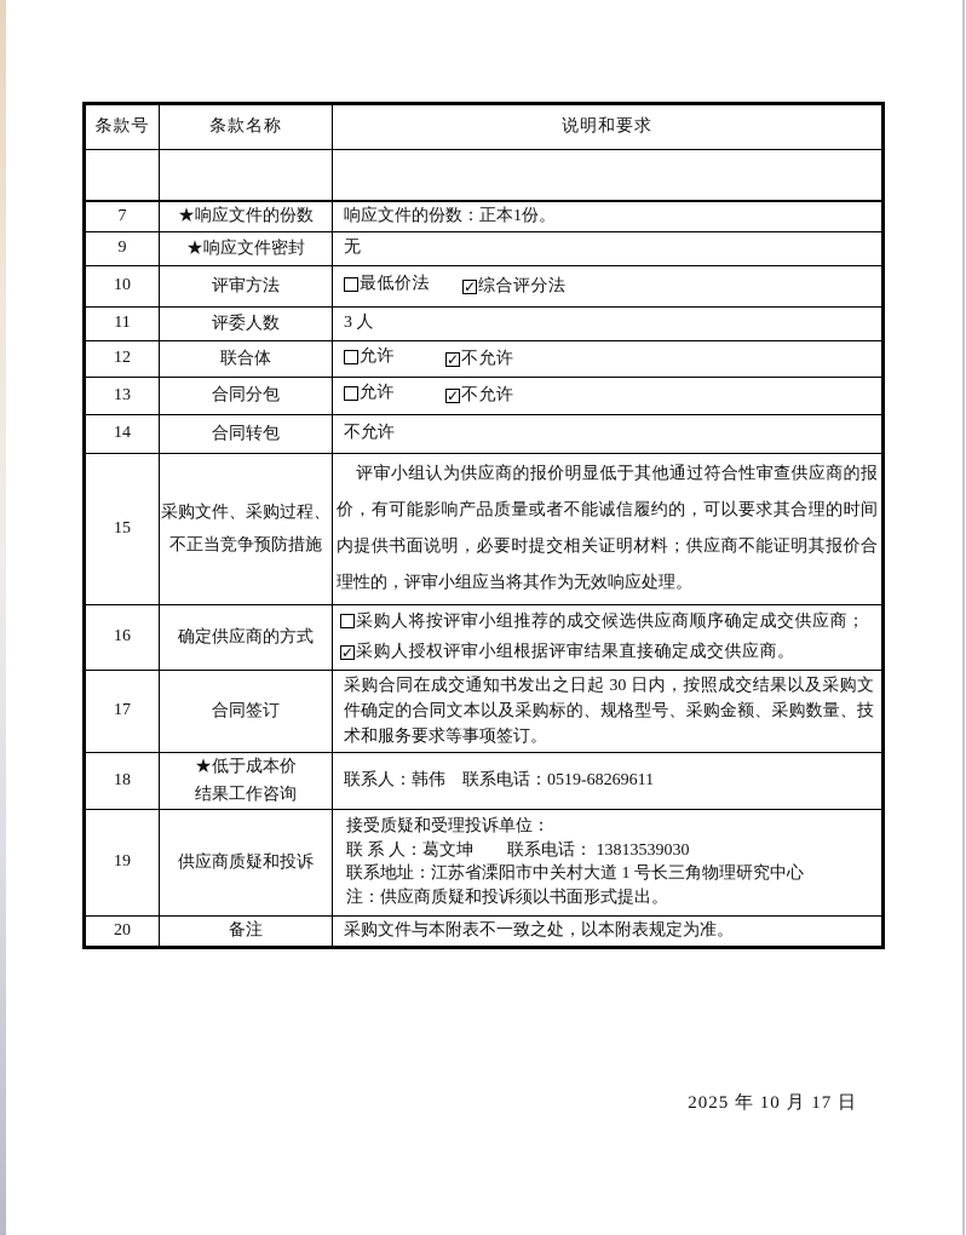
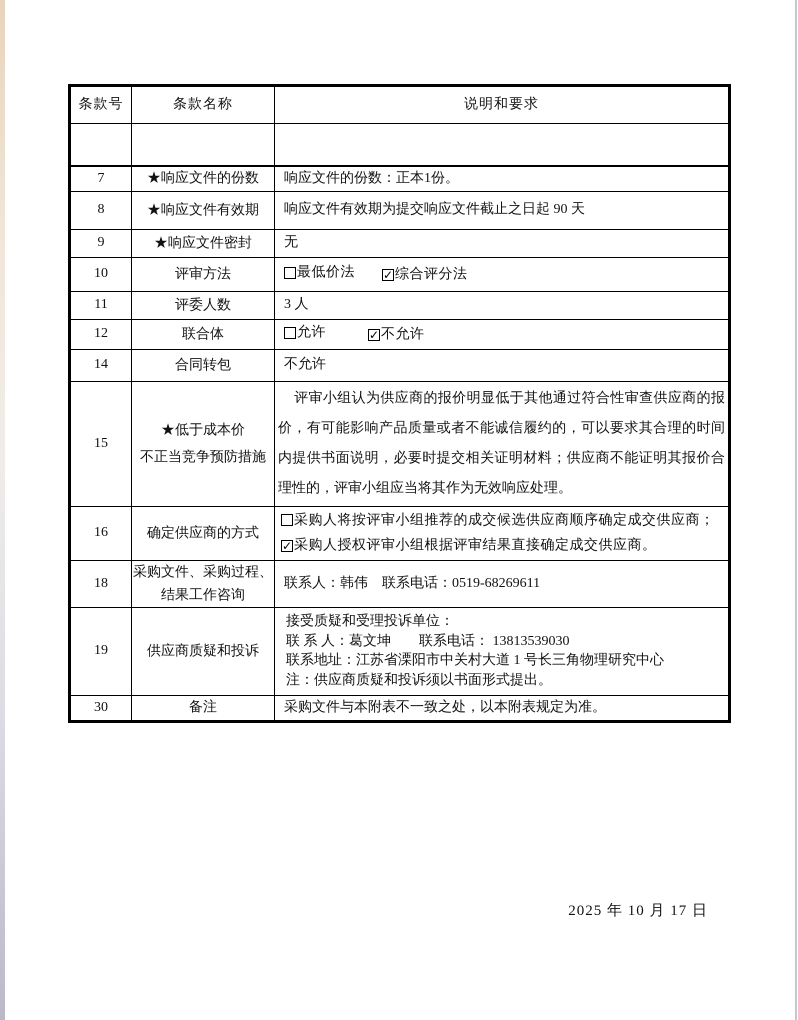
  条款号	条款名称	说明和要求
  7	★响应文件的份数	响应文件的份数：正本1份。
+ 8	★响应文件有效期	响应文件有效期为提交响应文件截止之日起 90 天
  9	★响应文件密封	无
  10	评审方法	最低价法 ✓ 综合评分法
  11	评委人数	3 人
  12	联合体	允许 ✓ 不允许
- 13	合同分包	允许 ✓ 不允许
  14	合同转包	不允许
- 15	采购文件、采购过程、不正当竞争预防措施	评审小组认为供应商的报价明显低于其他通过符合性审查供应商的报价，有可能影响产品质量或者不能诚信履约的，可以要求其合理的时间内提供书面说明，必要时提交相关证明材料；供应商不能证明其报价合理性的，评审小组应当将其作为无效响应处理。
+ 15	★低于成本价不正当竞争预防措施	评审小组认为供应商的报价明显低于其他通过符合性审查供应商的报价，有可能影响产品质量或者不能诚信履约的，可以要求其合理的时间内提供书面说明，必要时提交相关证明材料；供应商不能证明其报价合理性的，评审小组应当将其作为无效响应处理。
  16	确定供应商的方式	采购人将按评审小组推荐的成交候选供应商顺序确定成交供应商；✓ 采购人授权评审小组根据评审结果直接确定成交供应商。
- 17	合同签订	采购合同在成交通知书发出之日起 30 日内，按照成交结果以及采购文件确定的合同文本以及采购标的、规格型号、采购金额、采购数量、技术和服务要求等事项签订。
- 18	★低于成本价结果工作咨询	联系人：韩伟 联系电话：0519-68269611
+ 18	采购文件、采购过程、结果工作咨询	联系人：韩伟 联系电话：0519-68269611
  19	供应商质疑和投诉	接受质疑和受理投诉单位：联 系 人：葛文坤 联系电话： 13813539030联系地址：江苏省溧阳市中关村大道 1 号长三角物理研究中心注：供应商质疑和投诉须以书面形式提出。
- 20	备注	采购文件与本附表不一致之处，以本附表规定为准。
+ 30	备注	采购文件与本附表不一致之处，以本附表规定为准。
  2025 年 10 月 17 日
